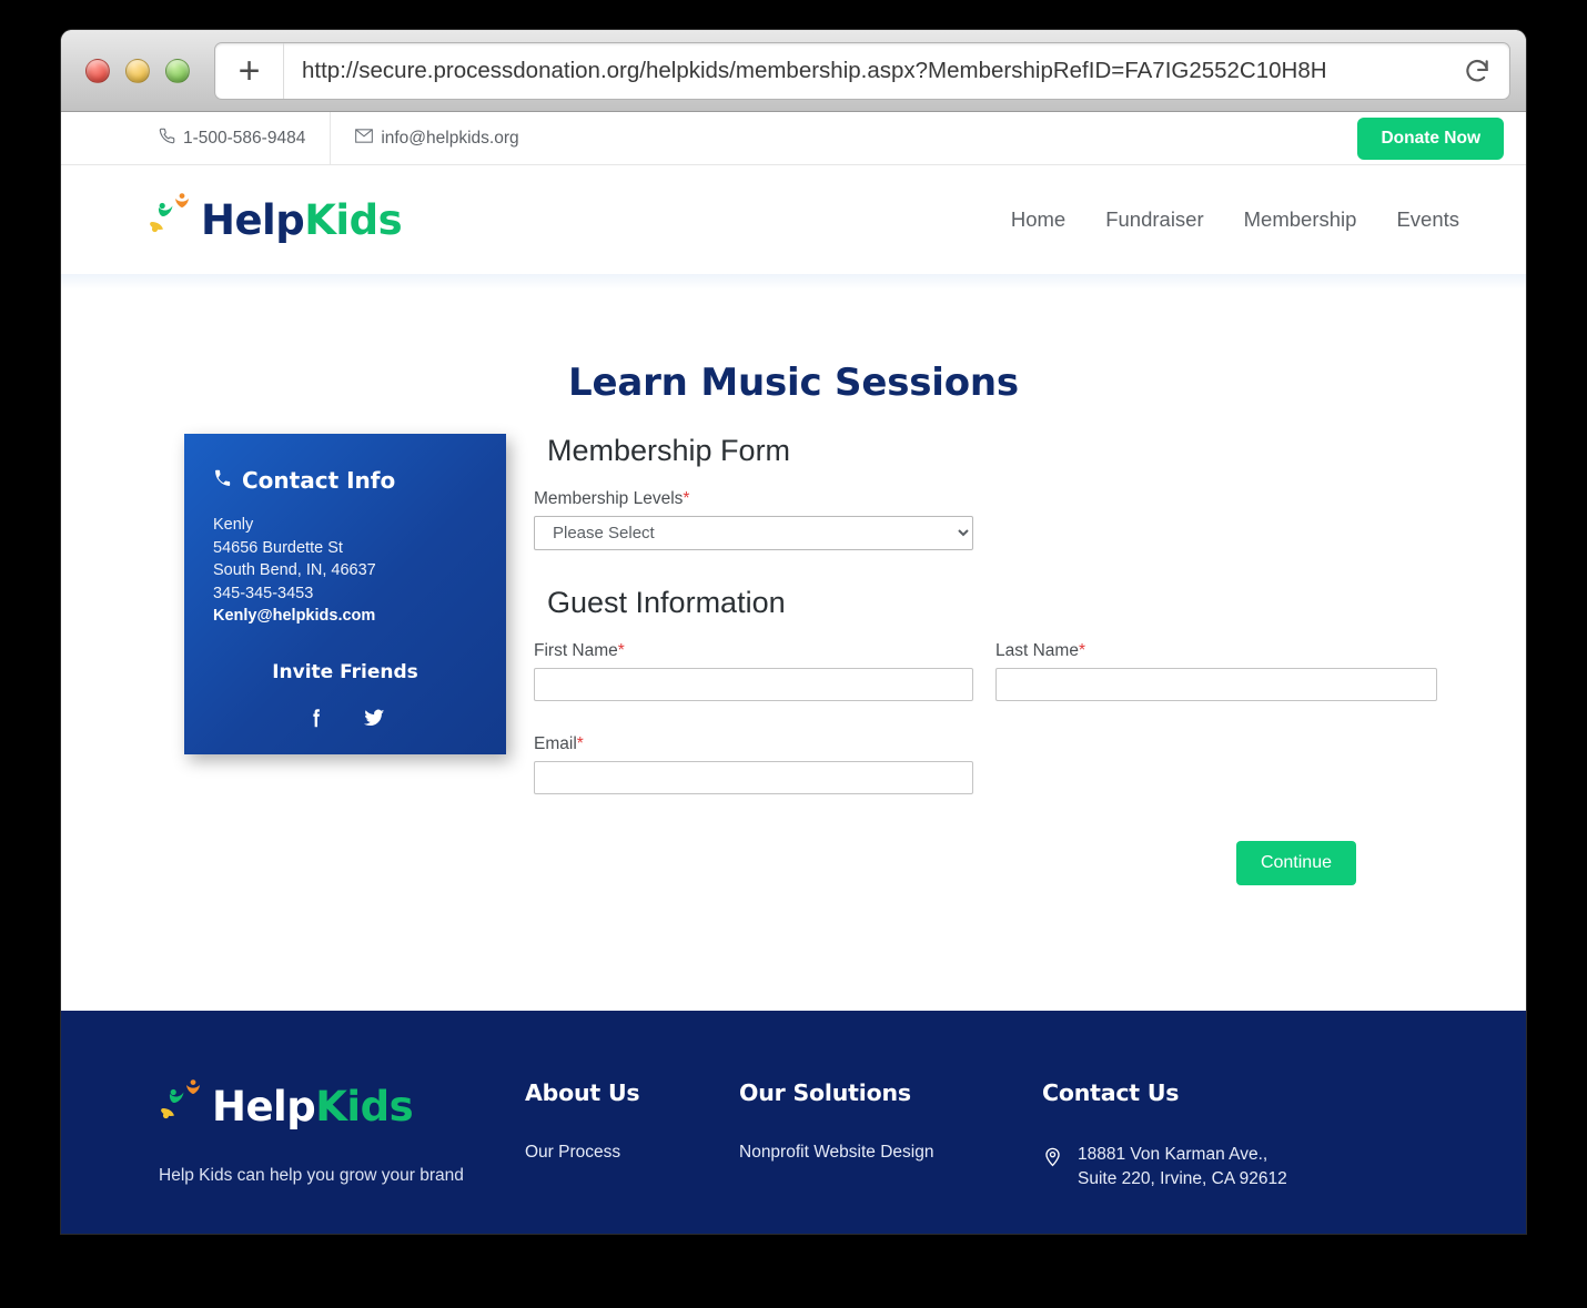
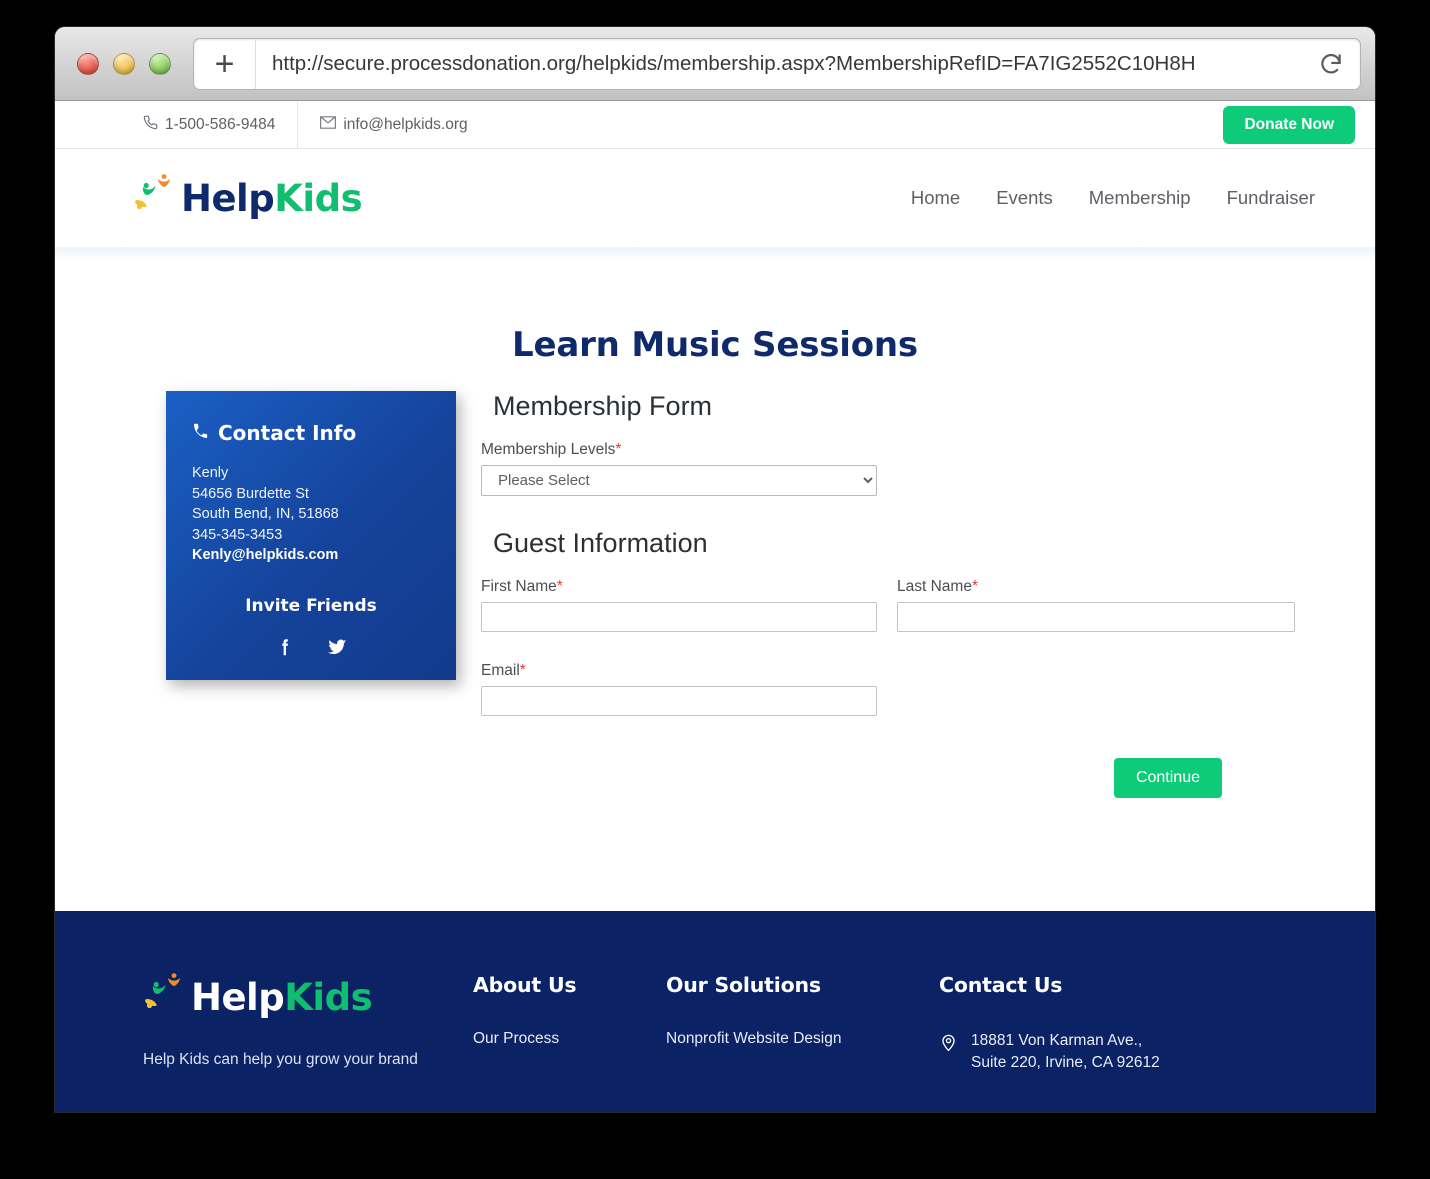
  +
  http://secure.processdonation.org/helpkids/membership.aspx?MembershipRefID=FA7IG2552C10H8H
  1-500-586-9484
  info@helpkids.org
  Donate Now
  HelpKids
  Home
- Fundraiser
+ Events
  Membership
- Events
+ Fundraiser
  Learn Music Sessions
  Contact Info
  Kenly
  54656 Burdette St
- South Bend, IN, 46637
+ South Bend, IN, 51868
  345-345-3453
  Kenly@helpkids.com
  Invite Friends
  Membership Form
  Membership Levels*
  Please Select
  Guest Information
  First Name*
  Last Name*
  Email*
  Continue
  HelpKids
  Help Kids can help you grow your brand
  About Us
  Our Process
  Our Solutions
  Nonprofit Website Design
  Contact Us
  18881 Von Karman Ave.,
  Suite 220, Irvine, CA 92612
